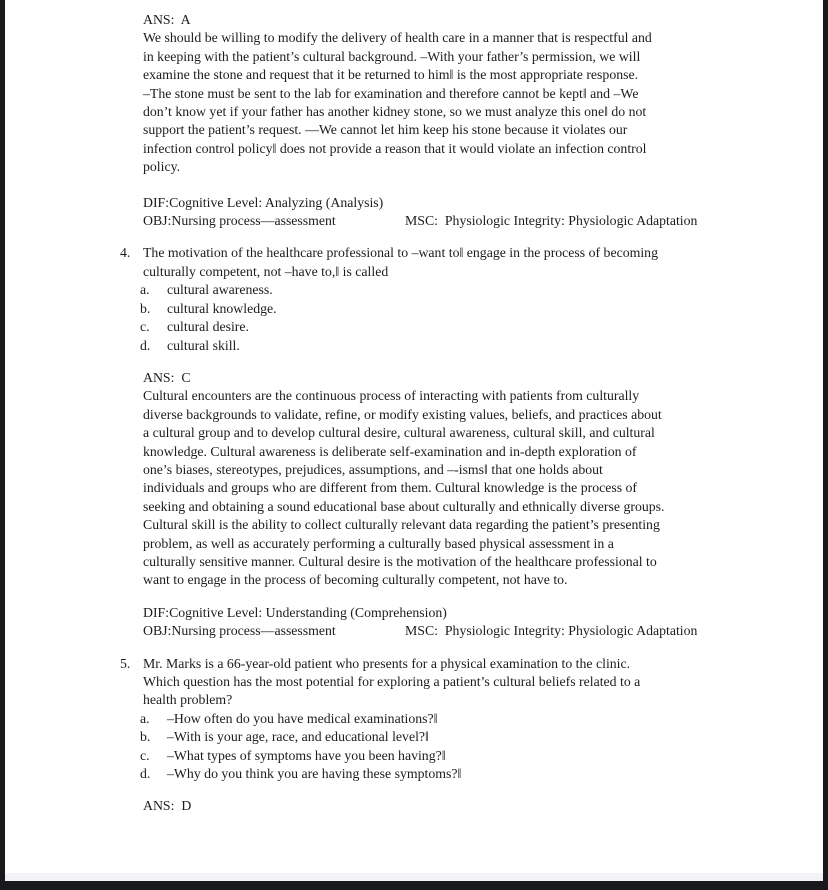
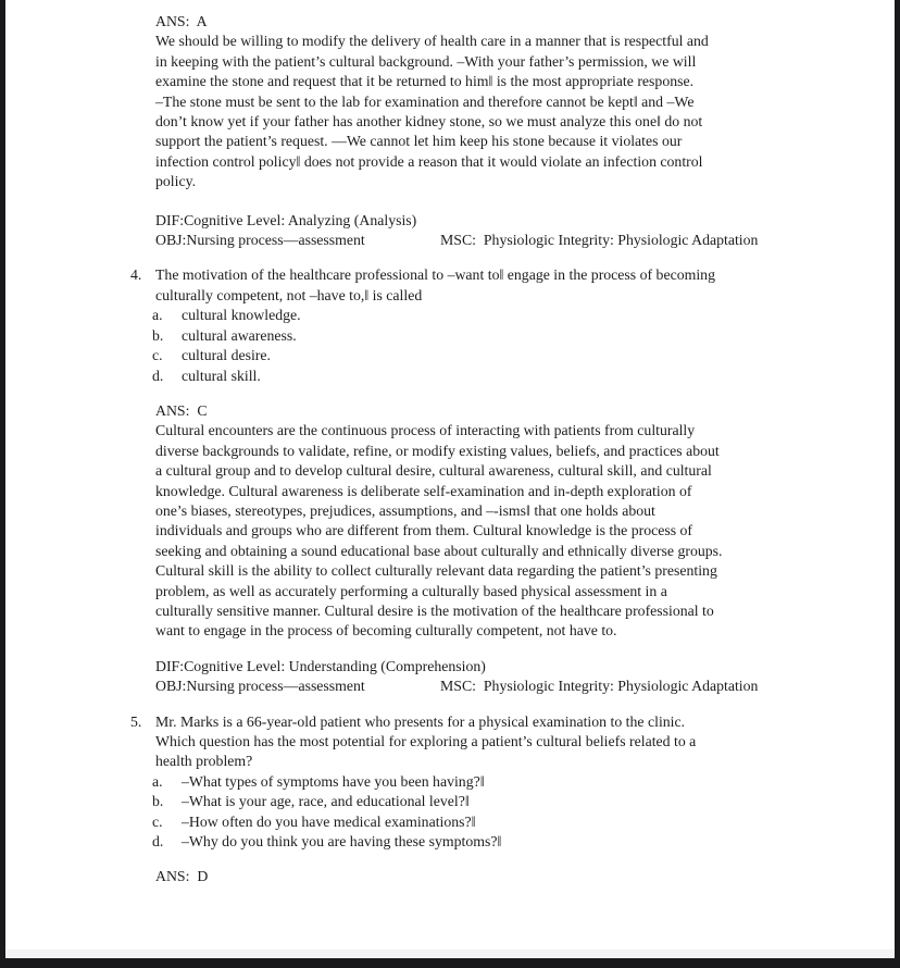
  ANS: A
  We should be willing to modify the delivery of health care in a manner that is respectful and
  in keeping with the patient’s cultural background. –With your father’s permission, we will
  examine the stone and request that it be returned to him‖ is the most appropriate response.
  –The stone must be sent to the lab for examination and therefore cannot be kept‖ and –We
  don’t know yet if your father has another kidney stone, so we must analyze this one‖ do not
  support the patient’s request. —We cannot let him keep his stone because it violates our
  infection control policy‖ does not provide a reason that it would violate an infection control
  policy.
  DIF:Cognitive Level: Analyzing (Analysis)
  OBJ:Nursing process—assessment MSC: Physiologic Integrity: Physiologic Adaptation
  4.
  The motivation of the healthcare professional to –want to‖ engage in the process of becoming
  culturally competent, not –have to,‖ is called
  a.
- cultural awareness.
+ cultural knowledge.
  b.
- cultural knowledge.
+ cultural awareness.
  c.
  cultural desire.
  d.
  cultural skill.
  ANS: C
  Cultural encounters are the continuous process of interacting with patients from culturally
  diverse backgrounds to validate, refine, or modify existing values, beliefs, and practices about
  a cultural group and to develop cultural desire, cultural awareness, cultural skill, and cultural
  knowledge. Cultural awareness is deliberate self-examination and in-depth exploration of
  one’s biases, stereotypes, prejudices, assumptions, and –-isms‖ that one holds about
  individuals and groups who are different from them. Cultural knowledge is the process of
  seeking and obtaining a sound educational base about culturally and ethnically diverse groups.
  Cultural skill is the ability to collect culturally relevant data regarding the patient’s presenting
  problem, as well as accurately performing a culturally based physical assessment in a
  culturally sensitive manner. Cultural desire is the motivation of the healthcare professional to
  want to engage in the process of becoming culturally competent, not have to.
  DIF:Cognitive Level: Understanding (Comprehension)
  OBJ:Nursing process—assessment MSC: Physiologic Integrity: Physiologic Adaptation
  5.
  Mr. Marks is a 66-year-old patient who presents for a physical examination to the clinic.
  Which question has the most potential for exploring a patient’s cultural beliefs related to a
  health problem?
  a.
- –How often do you have medical examinations?‖
+ –What types of symptoms have you been having?‖
  b.
- –With is your age, race, and educational level?‖
+ –What is your age, race, and educational level?‖
  c.
- –What types of symptoms have you been having?‖
+ –How often do you have medical examinations?‖
  d.
  –Why do you think you are having these symptoms?‖
  ANS: D
